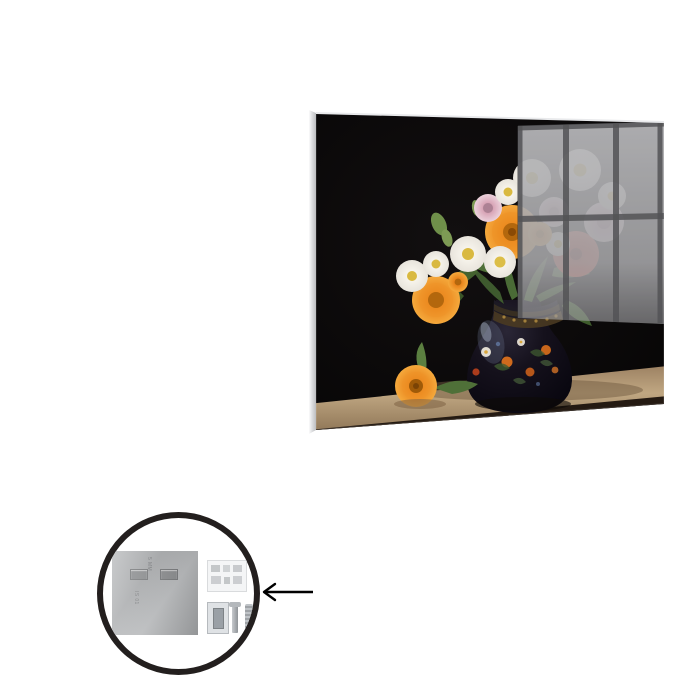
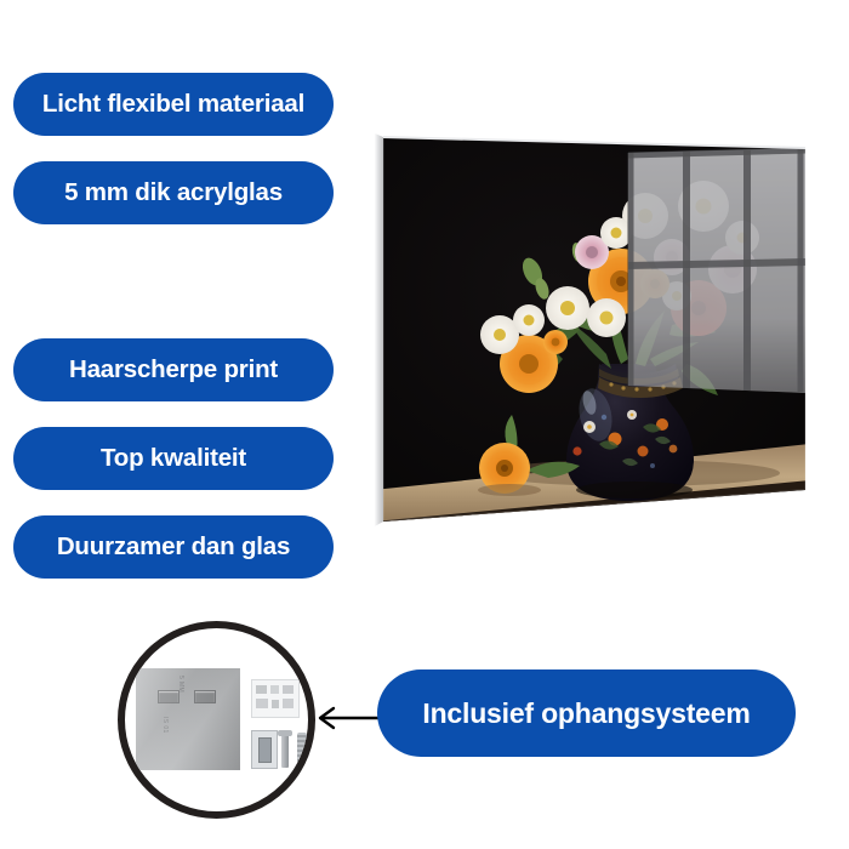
+ Licht flexibel materiaal
+ 5 mm dik acrylglas
+ Haarscherpe print
+ Top kwaliteit
+ Duurzamer dan glas
+ Inclusief ophangsysteem
